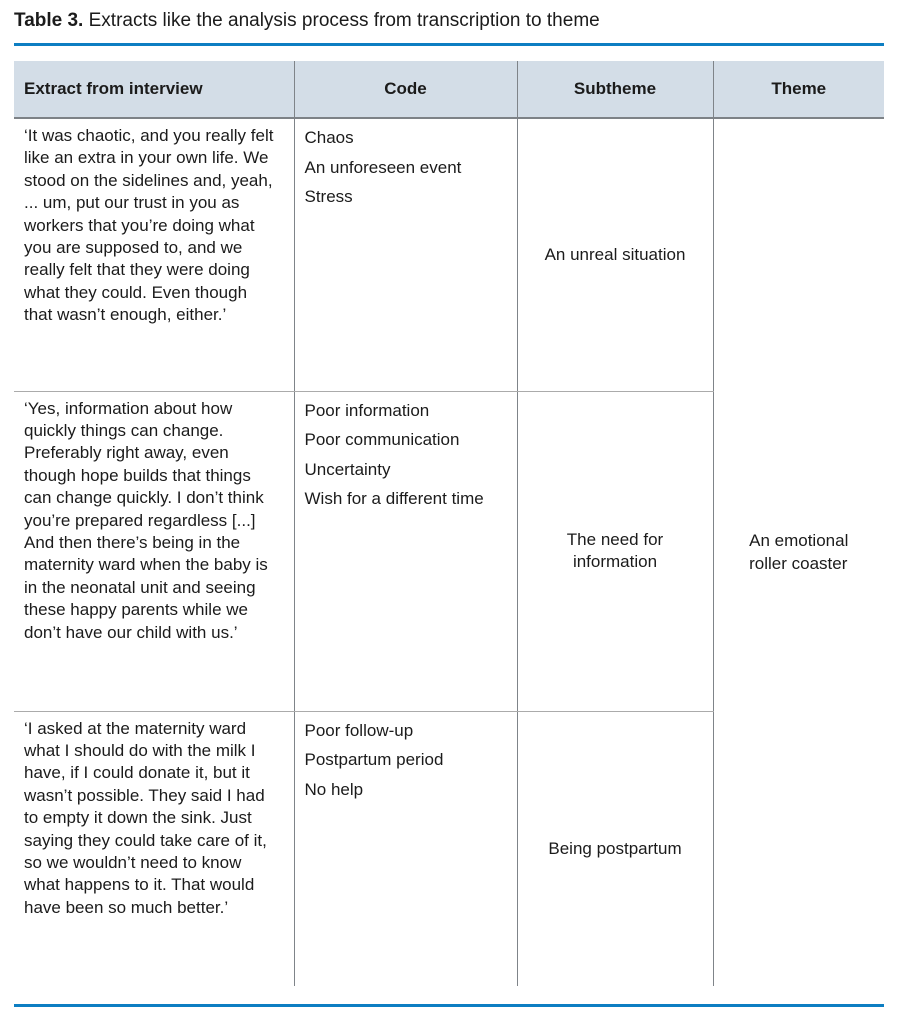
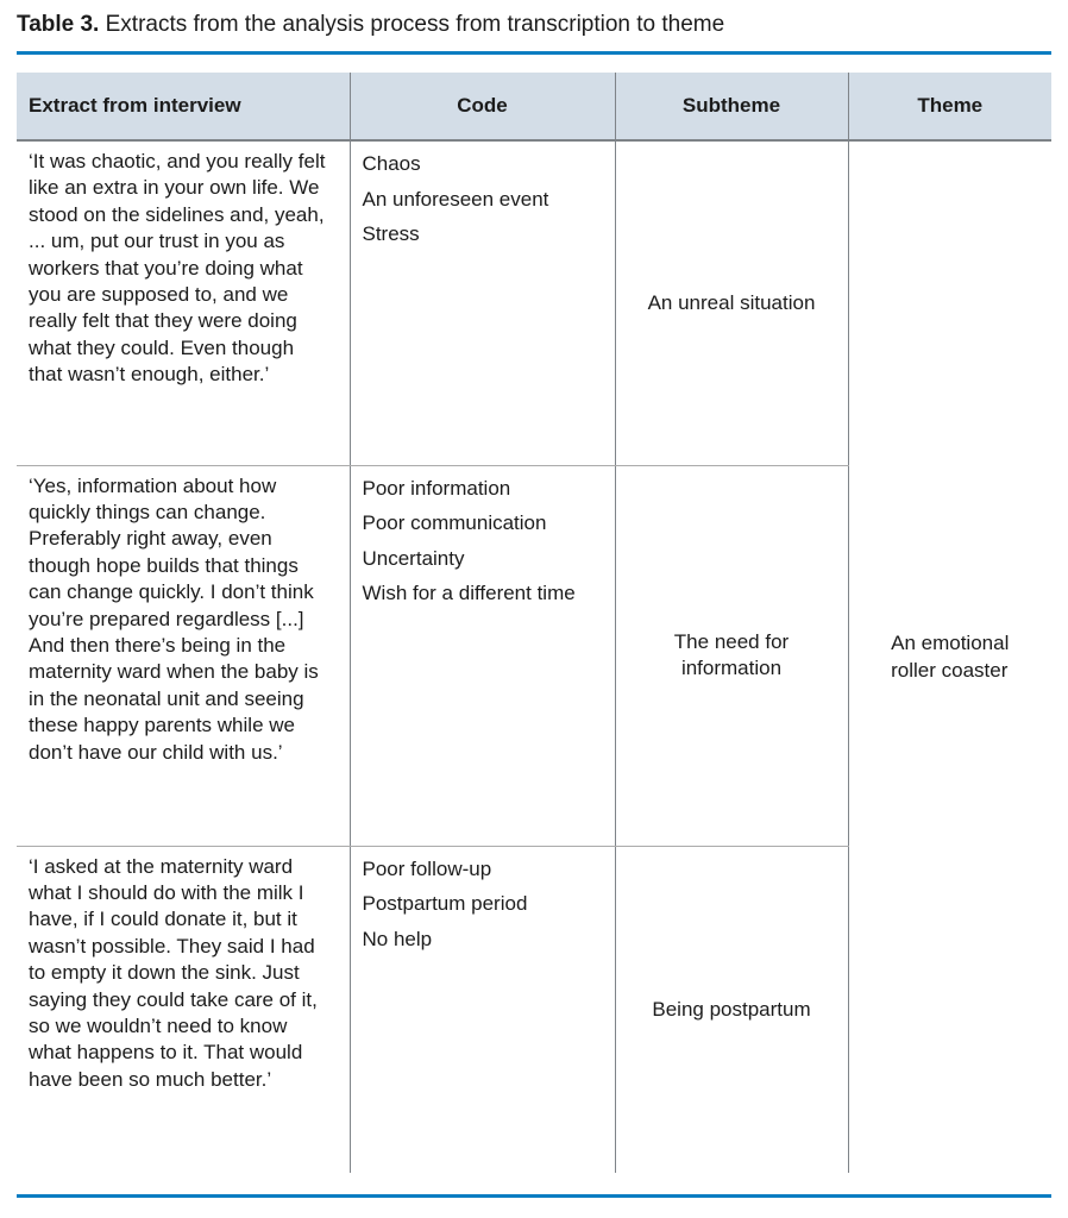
- Table 3. Extracts like the analysis process from transcription to theme
+ Table 3. Extracts from the analysis process from transcription to theme
  Extract from interview	Code	Subtheme	Theme
  ‘It was chaotic, and you really felt like an extra in your own life. We stood on the sidelines and, yeah, ... um, put our trust in you as workers that you’re doing what you are supposed to, and we really felt that they were doing what they could. Even though that wasn’t enough, either.’	Chaos An unforeseen event Stress	An unreal situation	An emotional roller coaster
  ‘Yes, information about how quickly things can change. Preferably right away, even though hope builds that things can change quickly. I don’t think you’re prepared regardless [...] And then there’s being in the maternity ward when the baby is in the neonatal unit and seeing these happy parents while we don’t have our child with us.’	Poor information Poor communication Uncertainty Wish for a different time	The need for information
  ‘I asked at the maternity ward what I should do with the milk I have, if I could donate it, but it wasn’t possible. They said I had to empty it down the sink. Just saying they could take care of it, so we wouldn’t need to know what happens to it. That would have been so much better.’	Poor follow-up Postpartum period No help	Being postpartum
